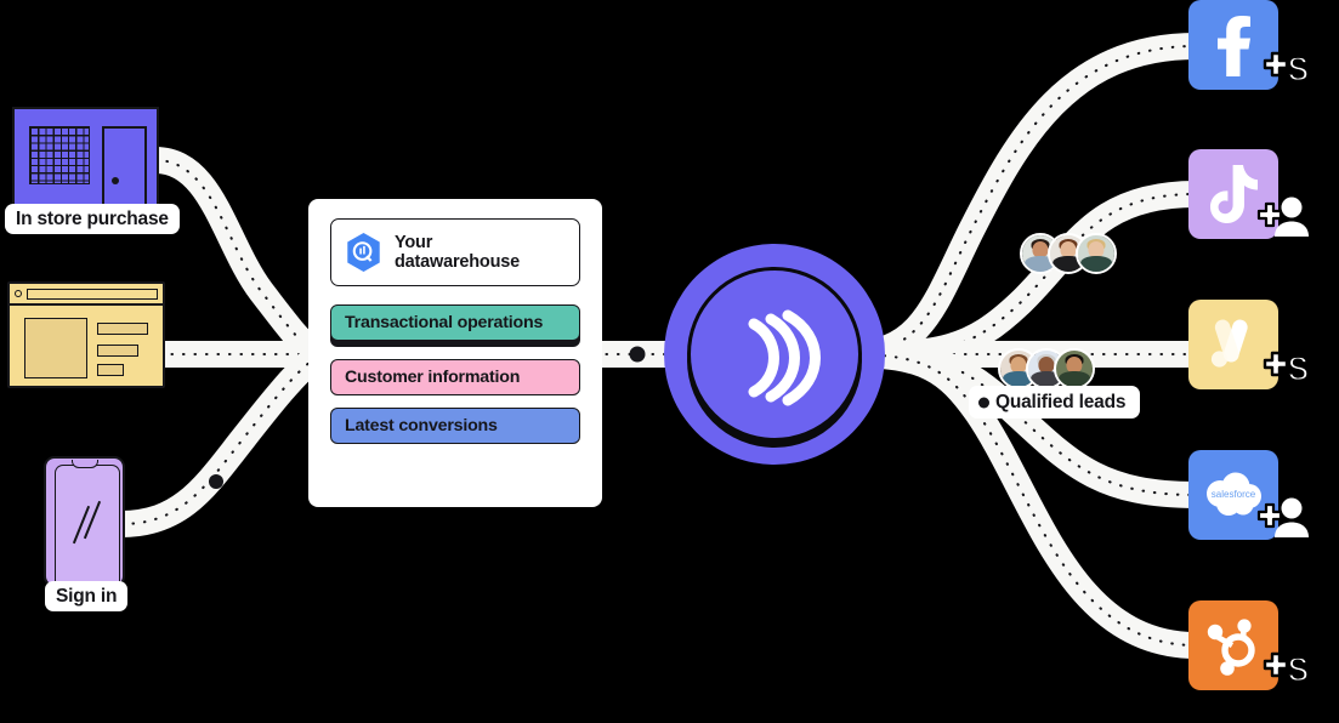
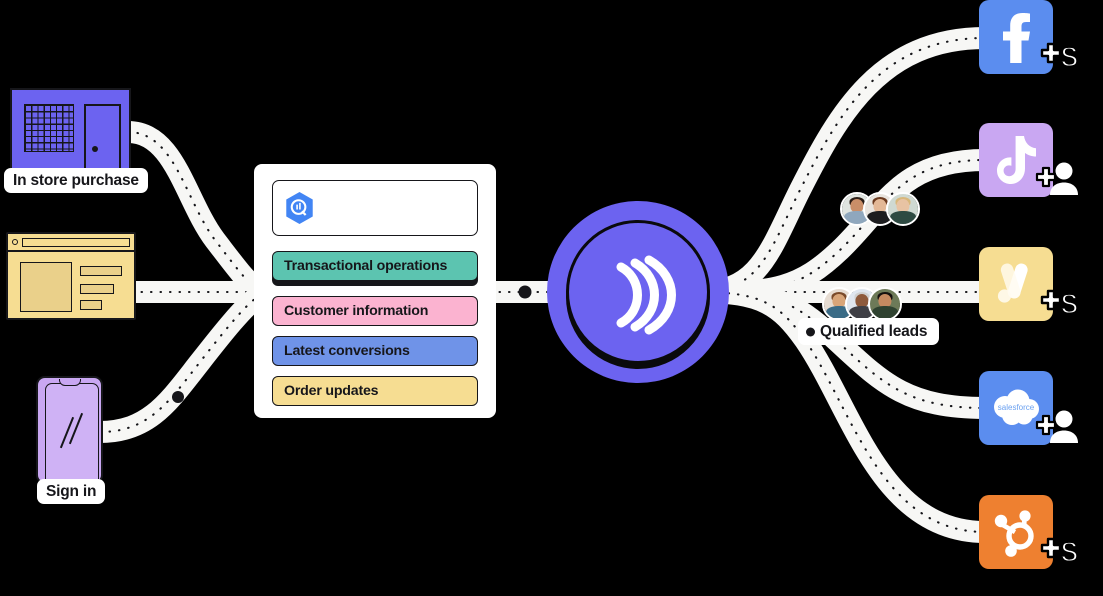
  In store purchase
  Sign in
- Your
- datawarehouse
  Transactional operations
  Customer information
  Latest conversions
+ Order updates
  Qualified leads
  $
  $
  salesforce
  $
